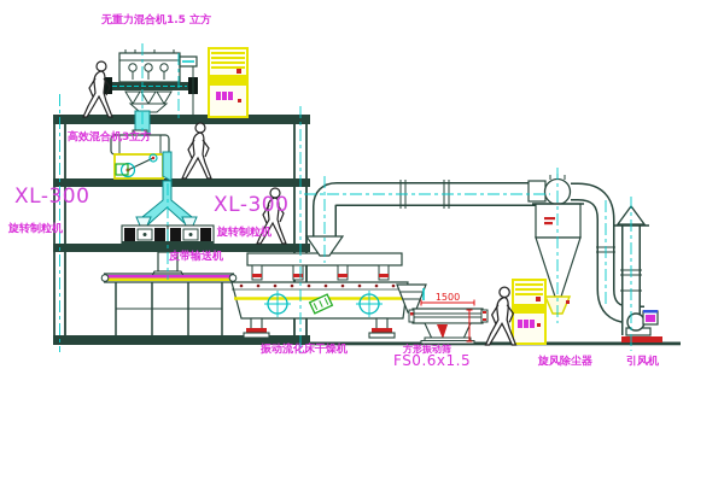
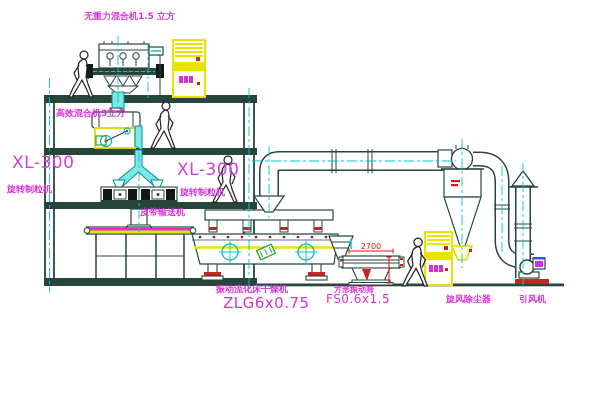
- 1500
+ 2700
  无重力混合机1.5 立方
  高效混合机3立方
  XL-300
  旋转制粒机
  XL-300
  旋转制粒机
  皮带输送机
  振动流化床干燥机
+ ZLG6x0.75
  方形振动筛
  FS0.6x1.5
  旋风除尘器
  引风机
